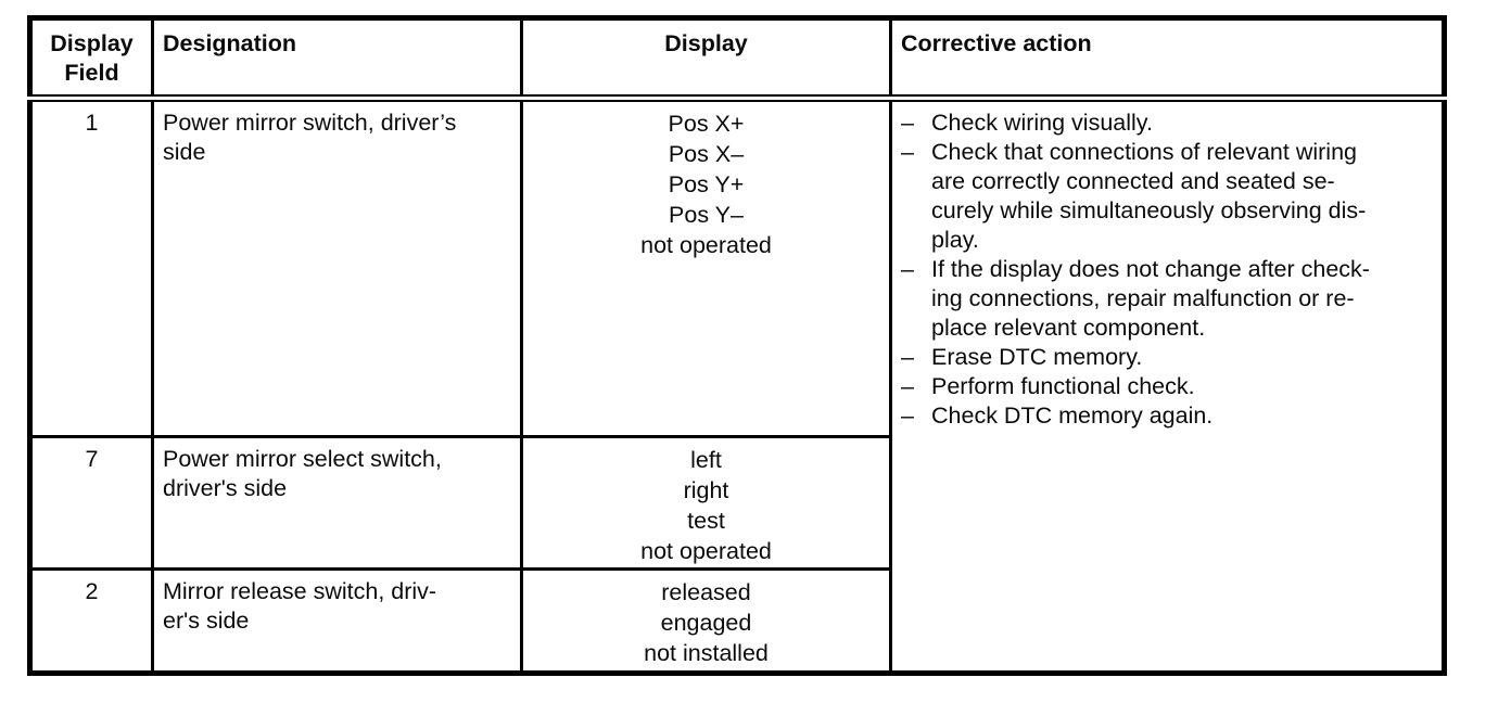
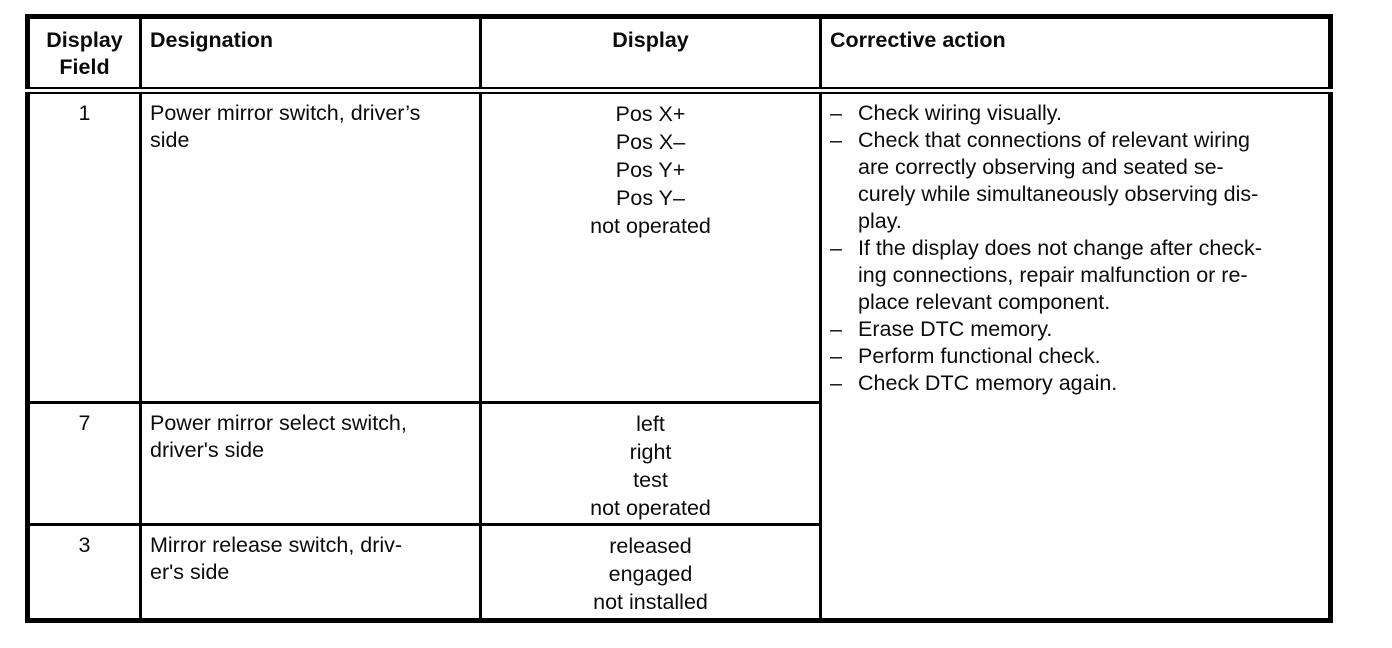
  Display Field	Designation	Display	Corrective action
- 1	Power mirror switch, driver’s side	Pos X+ Pos X– Pos Y+ Pos Y– not operated	– Check wiring visually. – Check that connections of relevant wiring are correctly connected and seated se- curely while simultaneously observing dis- play. – If the display does not change after check- ing connections, repair malfunction or re- place relevant component. – Erase DTC memory. – Perform functional check. – Check DTC memory again.
+ 1	Power mirror switch, driver’s side	Pos X+ Pos X– Pos Y+ Pos Y– not operated	– Check wiring visually. – Check that connections of relevant wiring are correctly observing and seated se- curely while simultaneously observing dis- play. – If the display does not change after check- ing connections, repair malfunction or re- place relevant component. – Erase DTC memory. – Perform functional check. – Check DTC memory again.
  7	Power mirror select switch, driver's side	left right test not operated
- 2	Mirror release switch, driv- er's side	released engaged not installed
+ 3	Mirror release switch, driv- er's side	released engaged not installed
